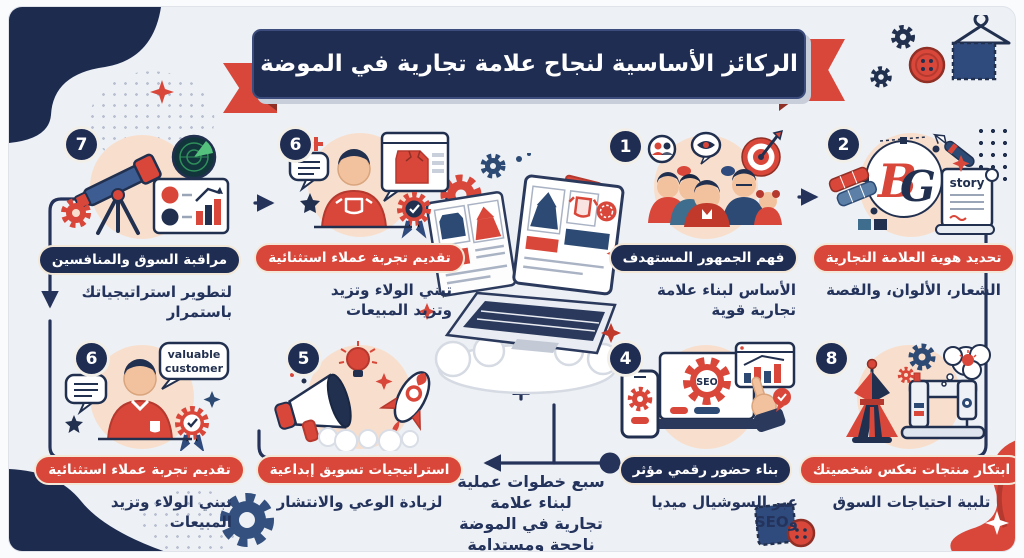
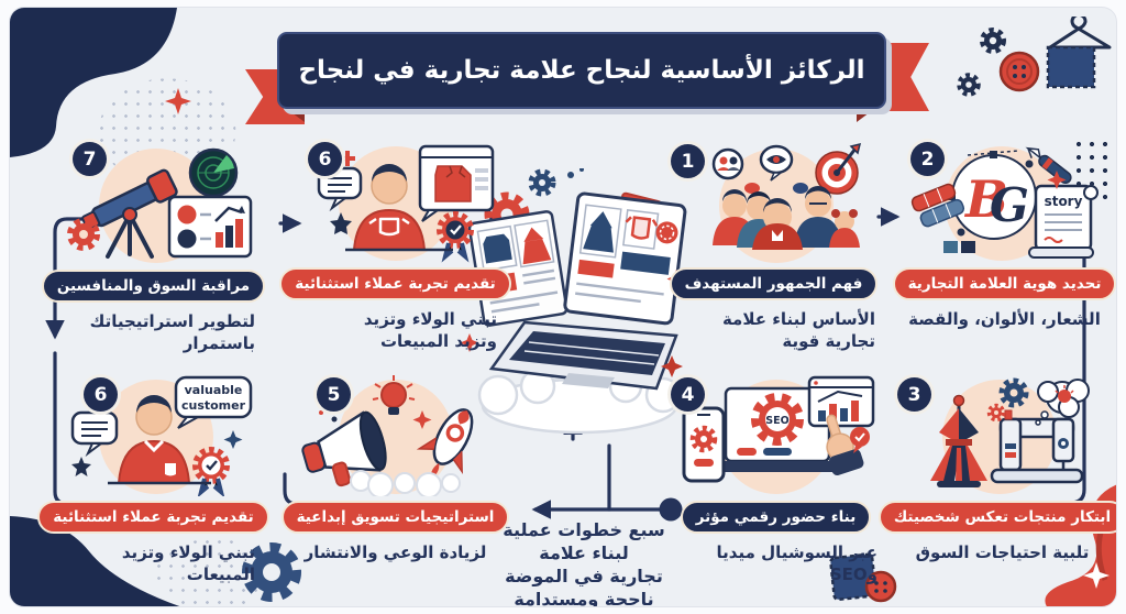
- الركائز الأساسية لنجاح علامة تجارية في الموضة
+ الركائز الأساسية لنجاح علامة تجارية في لنجاح
  7
  مراقبة السوق والمنافسين
  لتطوير استراتيجياتك
  باستمرار
  6
  تقديم تجربة عملاء استثنائية
  تبني الولاء وتزيد
  وتزيد المبيعات
  1
  فهم الجمهور المستهدف
  الأساس لبناء علامة
  تجارية قوية
  2
  B
  G
  story
  تحديد هوية العلامة التجارية
  الشعار، الألوان، والقصة
  6
  valuable
  customer
  تقديم تجربة عملاء استثنائية
  تبني الولاء وتزيد
  المبيعات
  5
  استراتيجيات تسويق إبداعية
  لزيادة الوعي والانتشار
  4
  SEO
  بناء حضور رقمي مؤثر
  عبر السوشيال ميديا
  وSEO
- 8
+ 3
  ابتكار منتجات تعكس شخصيتك
  تلبية احتياجات السوق
  سبع خطوات عملية
  لبناء علامة
  تجارية في الموضة
  ناجحة ومستدامة
